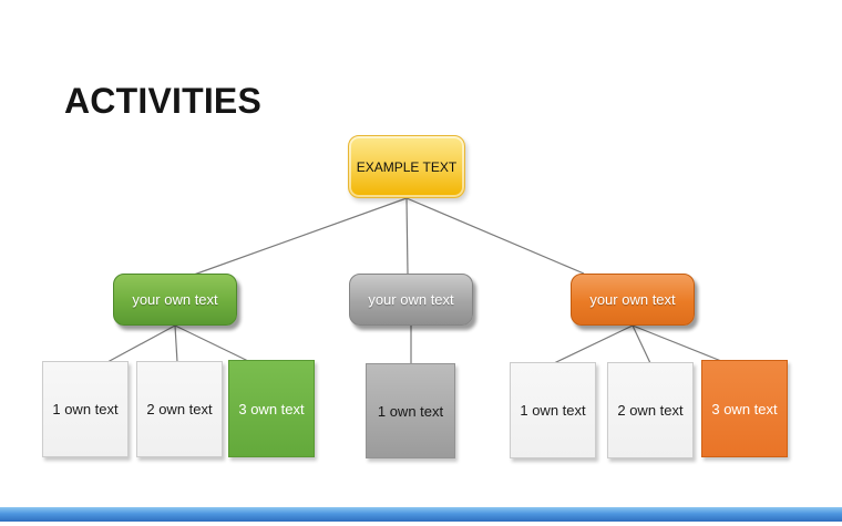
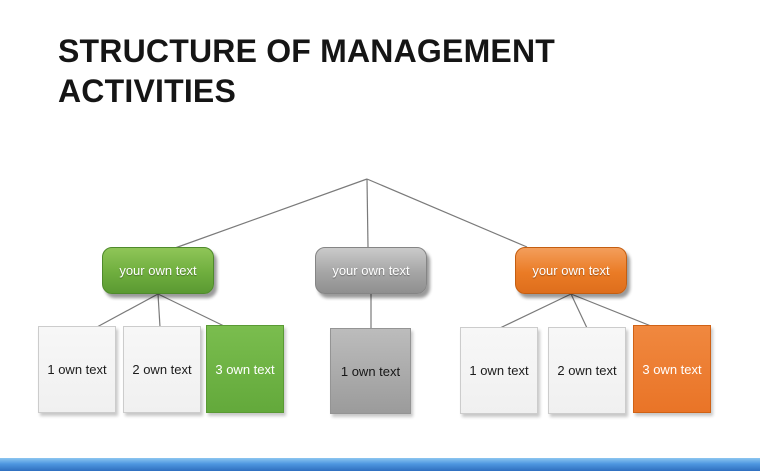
+ STRUCTURE OF MANAGEMENT
  ACTIVITIES
- EXAMPLE TEXT
  your own text
  your own text
  your own text
  1 own text
  2 own text
  3 own text
  1 own text
  1 own text
  2 own text
  3 own text
